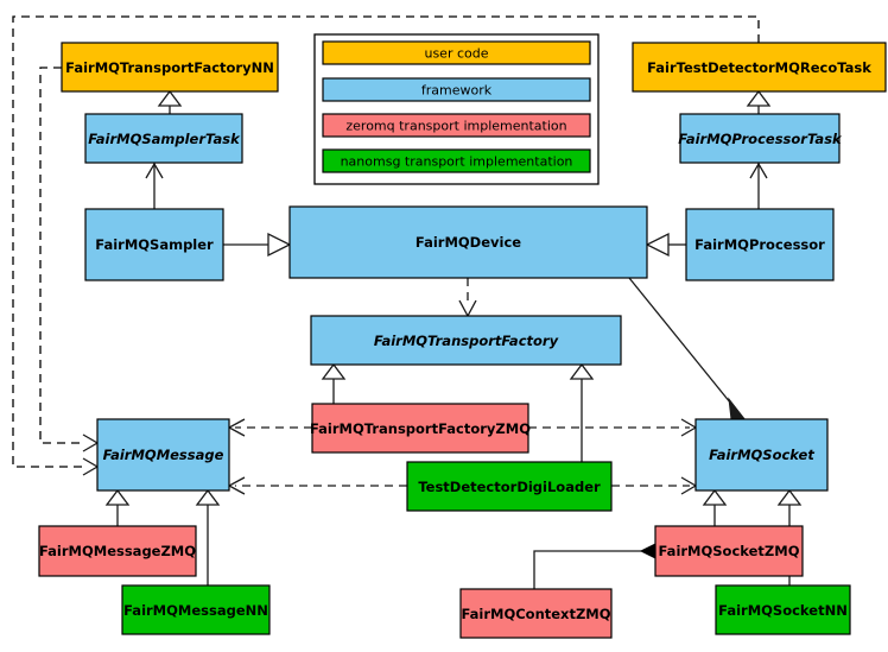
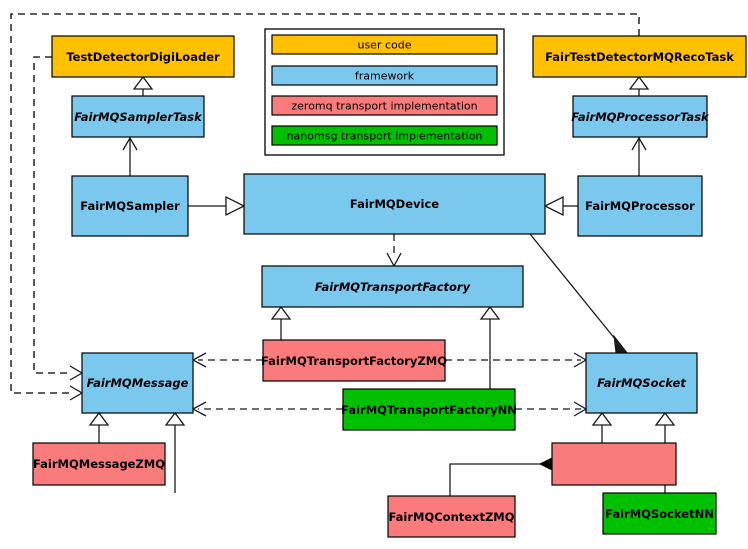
  user code
  framework
  zeromq transport implementation
  nanomsg transport implementation
- FairMQTransportFactoryNN
+ TestDetectorDigiLoader
  FairMQSamplerTask
  FairMQSampler
  FairMQDevice
  FairMQProcessor
  FairTestDetectorMQRecoTask
  FairMQProcessorTask
  FairMQTransportFactory
  FairMQTransportFactoryZMQ
- TestDetectorDigiLoader
+ FairMQTransportFactoryNN
  FairMQMessage
  FairMQSocket
  FairMQMessageZMQ
- FairMQMessageNN
- FairMQSocketZMQ
  FairMQSocketNN
  FairMQContextZMQ
